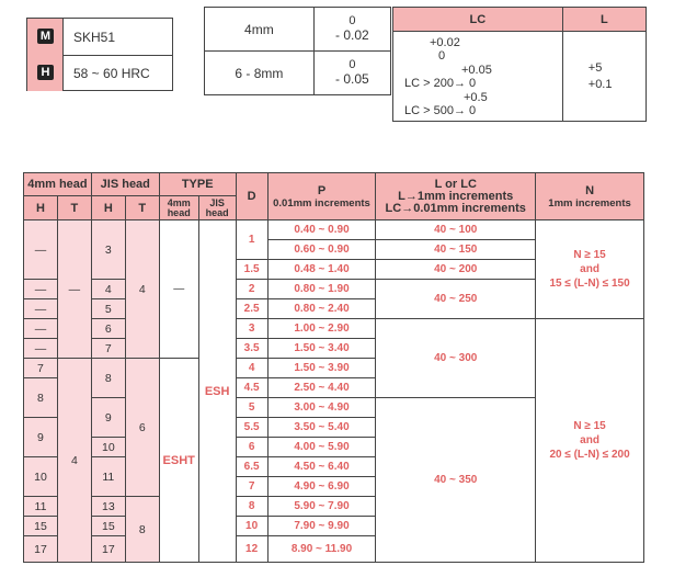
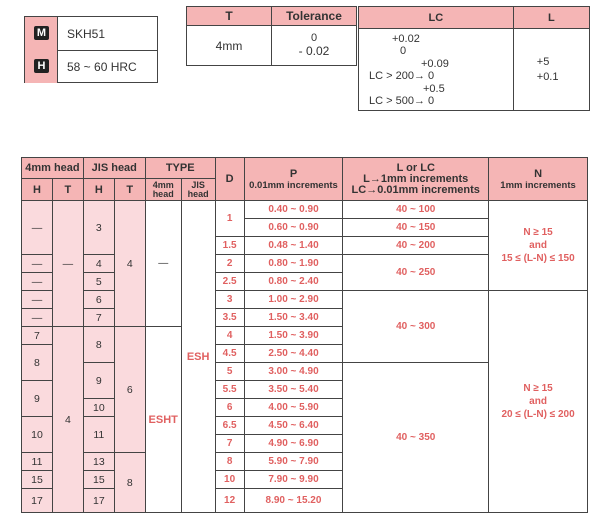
  M
  SKH51
  H
  58 ~ 60 HRC
+ T	Tolerance
  4mm	0- 0.02
- 6 - 8mm	0- 0.05
  LC	L
- +0.02 0 +0.05 LC > 200→ 0 +0.5 LC > 500→ 0	+5 +0.1
+ +0.02 0 +0.09 LC > 200→ 0 +0.5 LC > 500→ 0	+5 +0.1
  4mm head	JIS head	TYPE	D	P0.01mm increments	L or LCL→1mm incrementsLC→0.01mm increments	N1mm increments
  H	T	H	T	4mm head	JIS head
  —	—	3	4	—	ESH	1	0.40 ~ 0.90	40 ~ 100	N ≥ 15and15 ≤ (L-N) ≤ 150
  0.60 ~ 0.90	40 ~ 150
  1.5	0.48 ~ 1.40	40 ~ 200
  —	4	2	0.80 ~ 1.90	40 ~ 250
  —	5	2.5	0.80 ~ 2.40
  —	6	3	1.00 ~ 2.90	40 ~ 300	N ≥ 15and20 ≤ (L-N) ≤ 200
  —	7	3.5	1.50 ~ 3.40
  7	4	8	6	ESHT	4	1.50 ~ 3.90
  8	4.5	2.50 ~ 4.40
  9	5	3.00 ~ 4.90	40 ~ 350
  9	5.5	3.50 ~ 5.40
  10	6	4.00 ~ 5.90
  10	11	6.5	4.50 ~ 6.40
  7	4.90 ~ 6.90
  11	13	8	8	5.90 ~ 7.90
  15	15	10	7.90 ~ 9.90
- 17	17	12	8.90 ~ 11.90
+ 17	17	12	8.90 ~ 15.20
